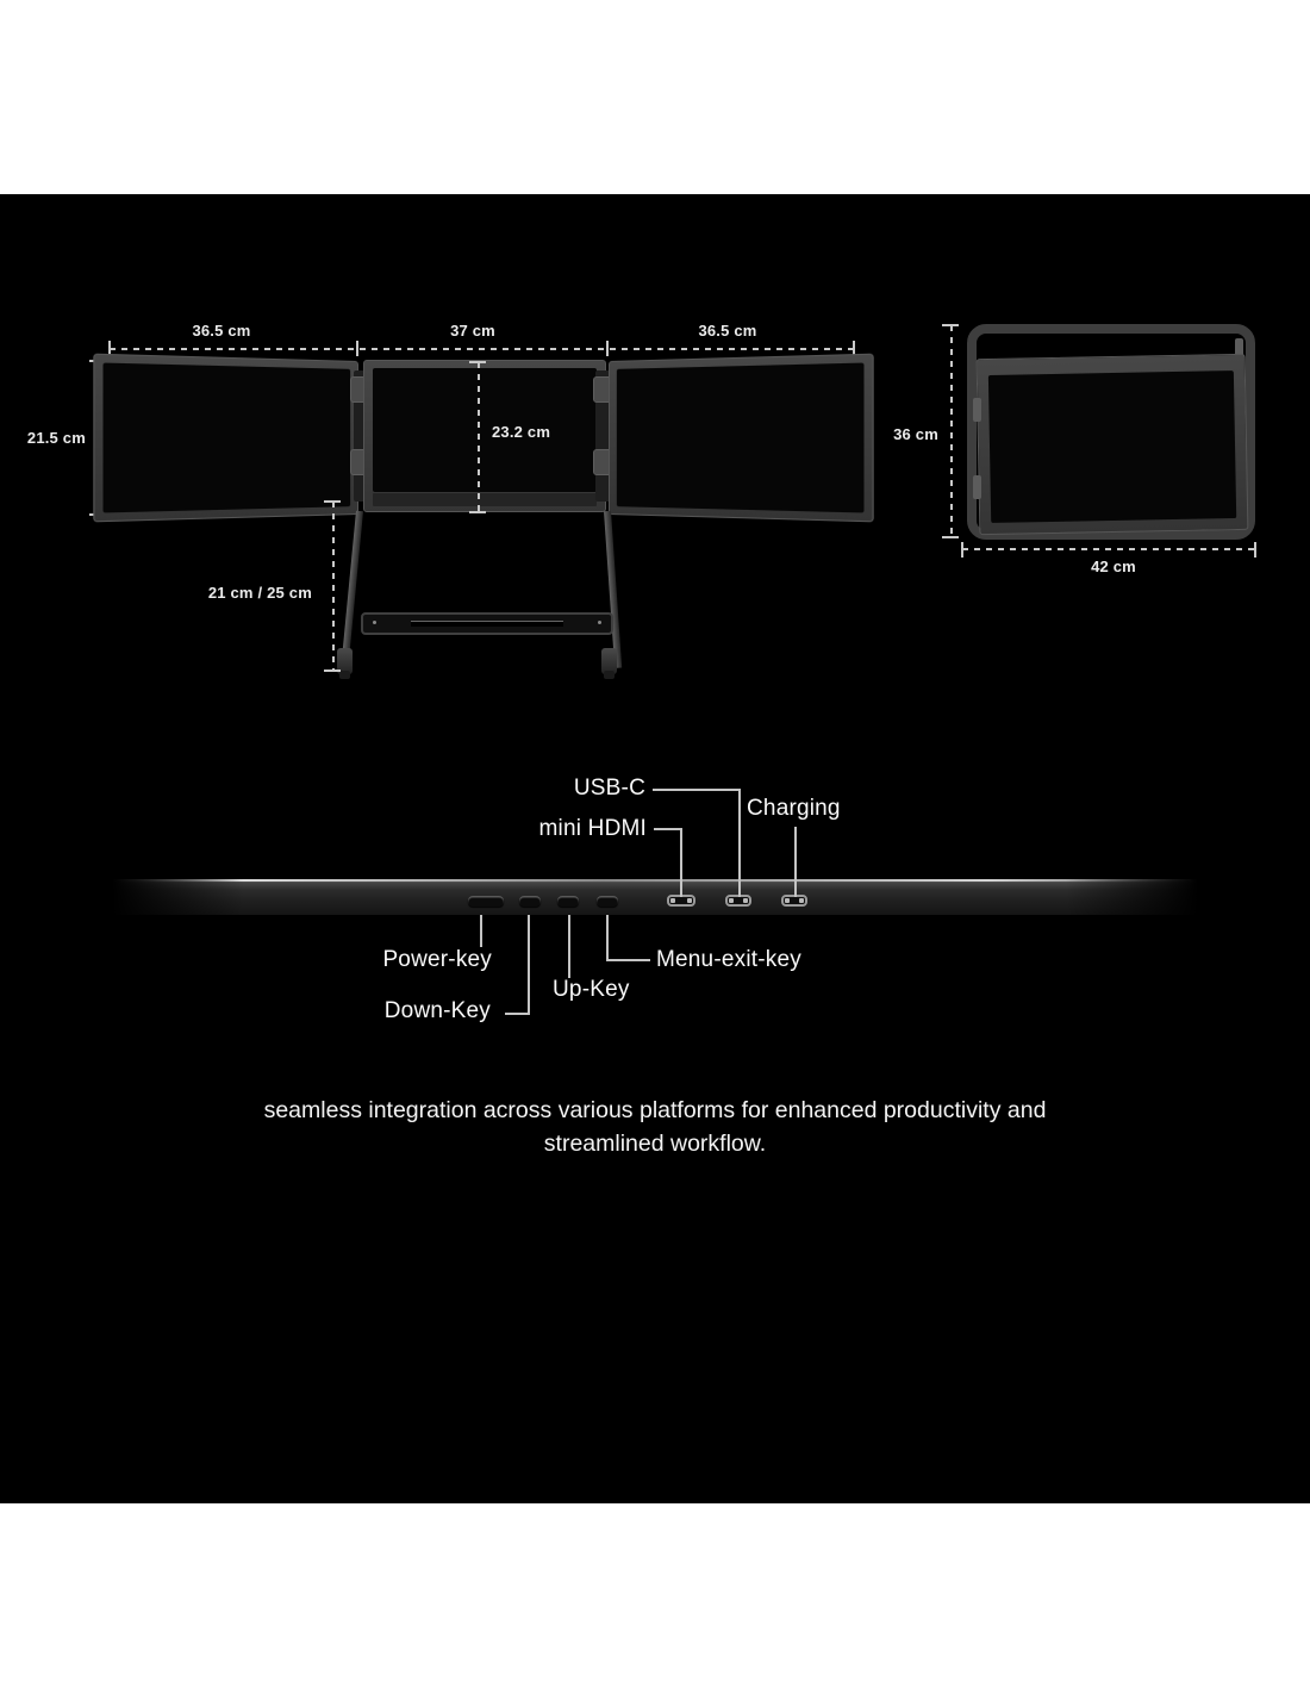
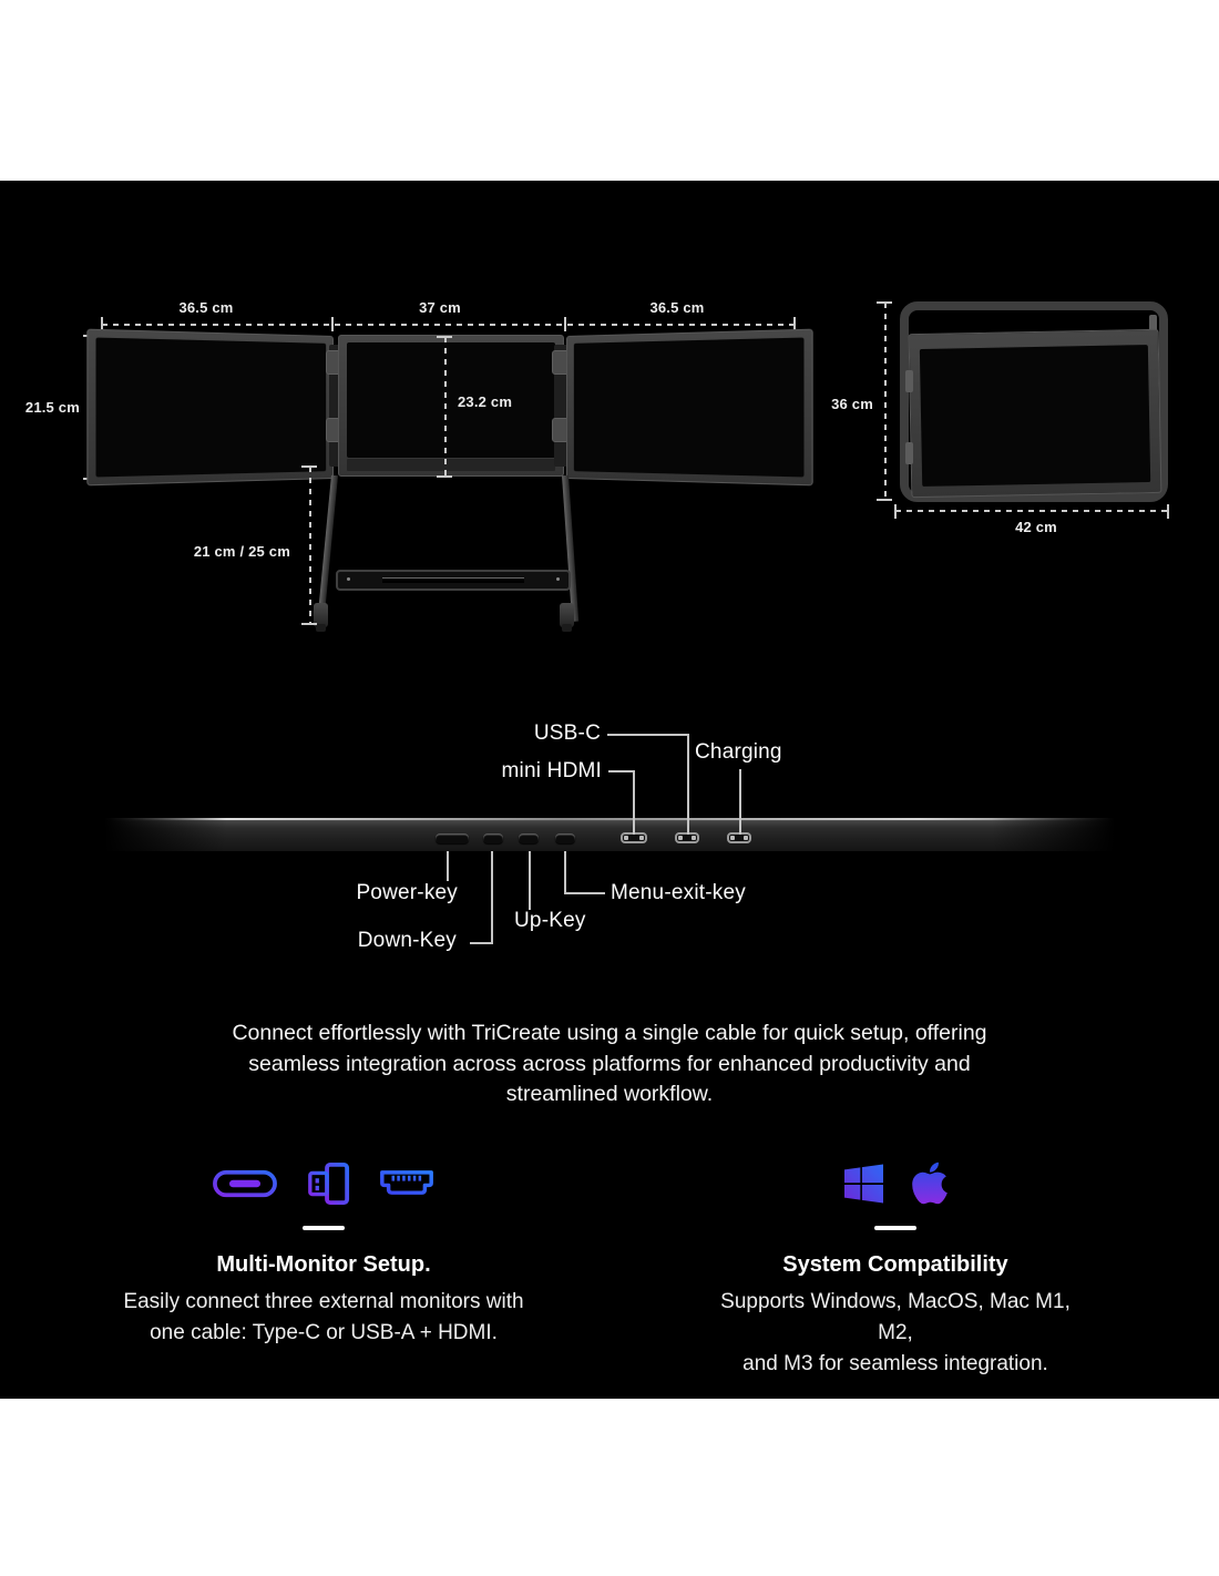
  36.5 cm
  37 cm
  36.5 cm
  21.5 cm
  23.2 cm
  21 cm / 25 cm
  36 cm
  42 cm
  USB-C
  Charging
  mini HDMI
  Power-key
  Down-Key
  Up-Key
  Menu-exit-key
+ Connect effortlessly with TriCreate using a single cable for quick setup, offering
- seamless integration across various platforms for enhanced productivity and
+ seamless integration across across platforms for enhanced productivity and
  streamlined workflow.
+ Multi-Monitor Setup.
+ Easily connect three external monitors with
+ one cable: Type-C or USB-A + HDMI.
+ System Compatibility
+ Supports Windows, MacOS, Mac M1, M2,
+ and M3 for seamless integration.
